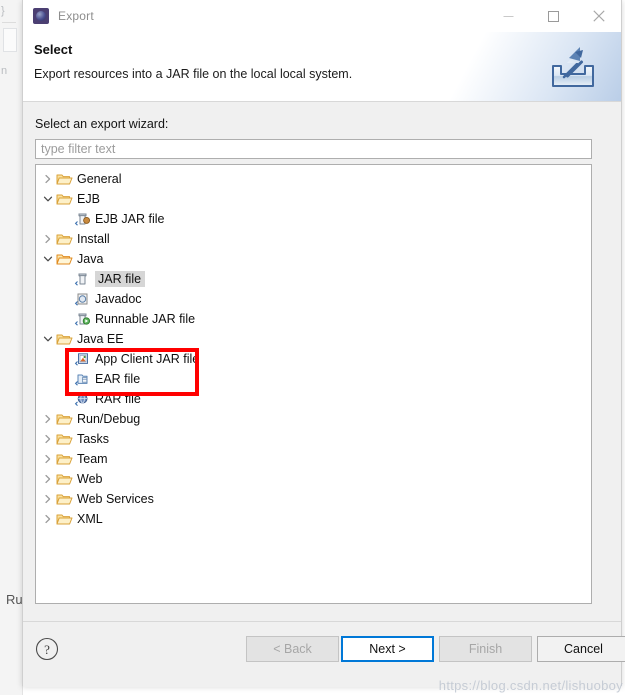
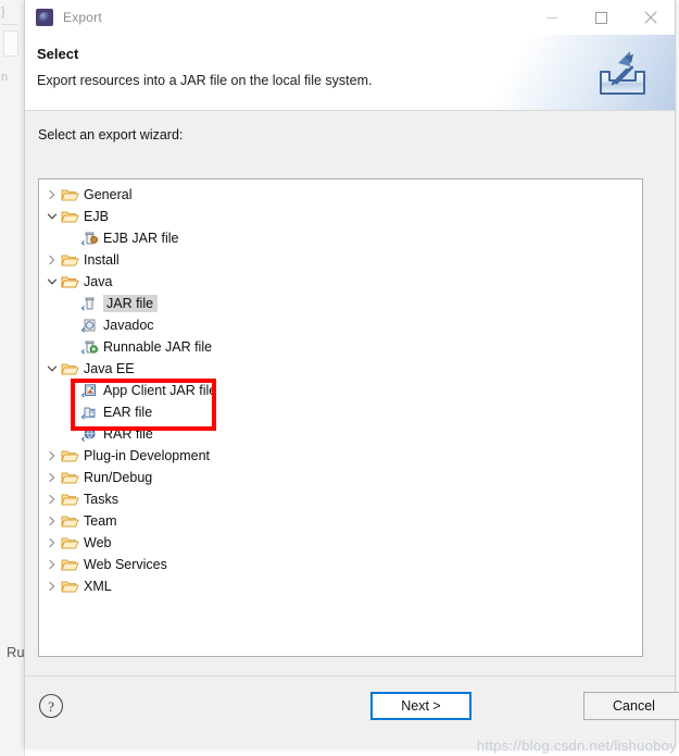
  }
  n
  Ru
  Export
  Select
- Export resources into a JAR file on the local local system.
+ Export resources into a JAR file on the local file system.
  Select an export wizard:
- type filter text
  General
  EJB
  EJB JAR file
  Install
  Java
  JAR file
  Javadoc
  Runnable JAR file
  Java EE
  App Client JAR file
  EAR file
  RAR file
+ Plug-in Development
  Run/Debug
  Tasks
  Team
  Web
  Web Services
  XML
  ?
- < Back
  Next >
- Finish
  Cancel
  https://blog.csdn.net/lishuoboy
